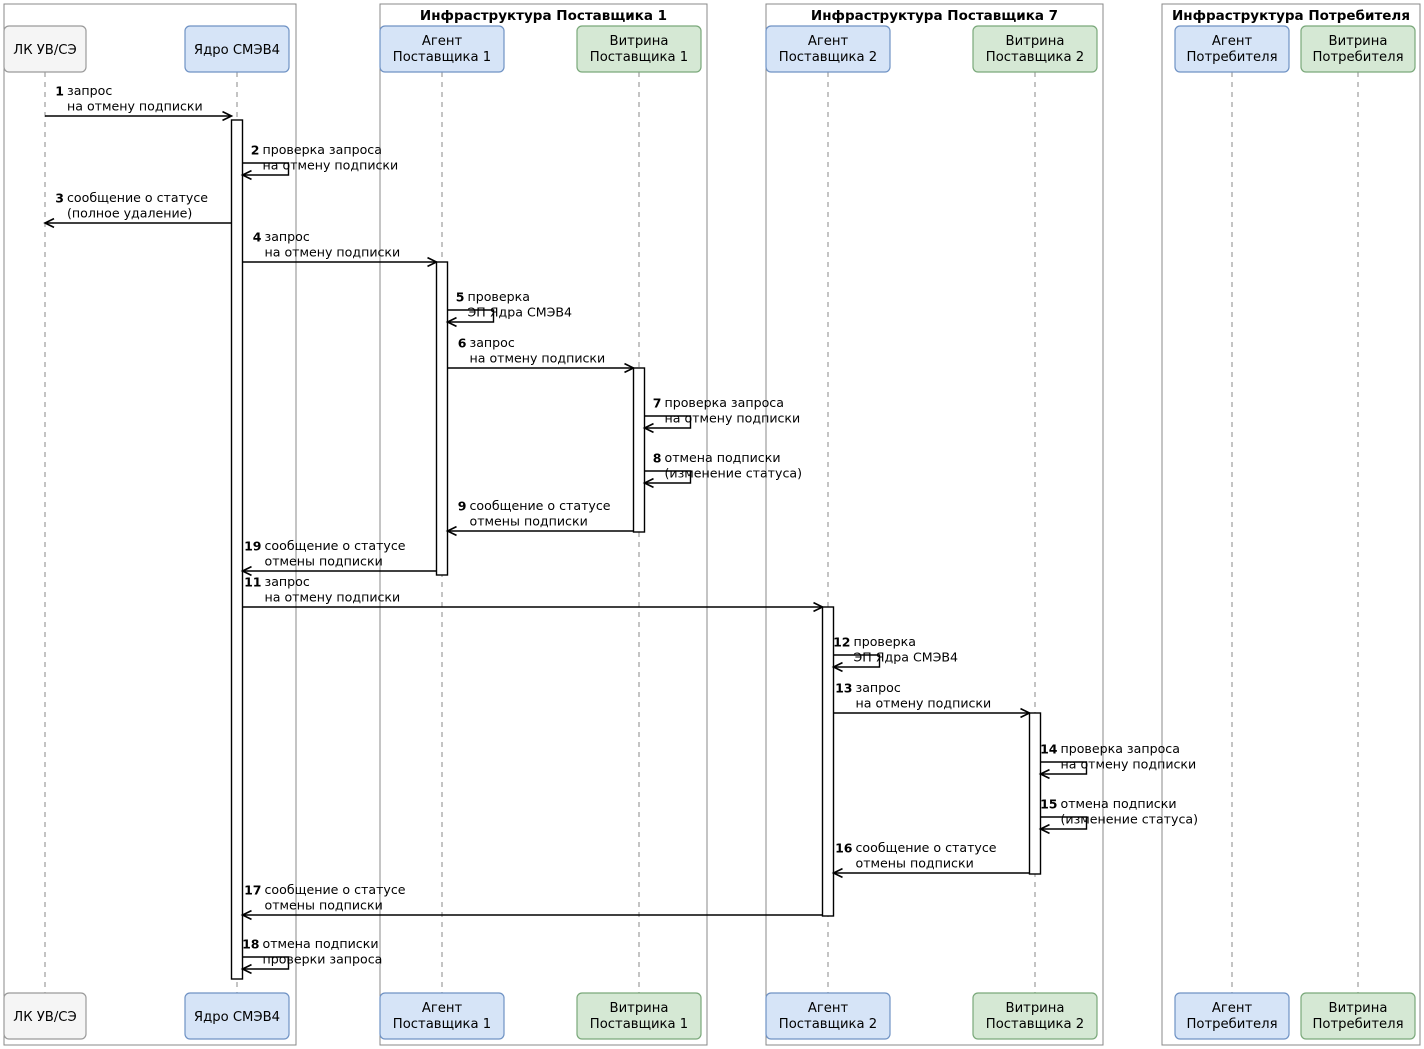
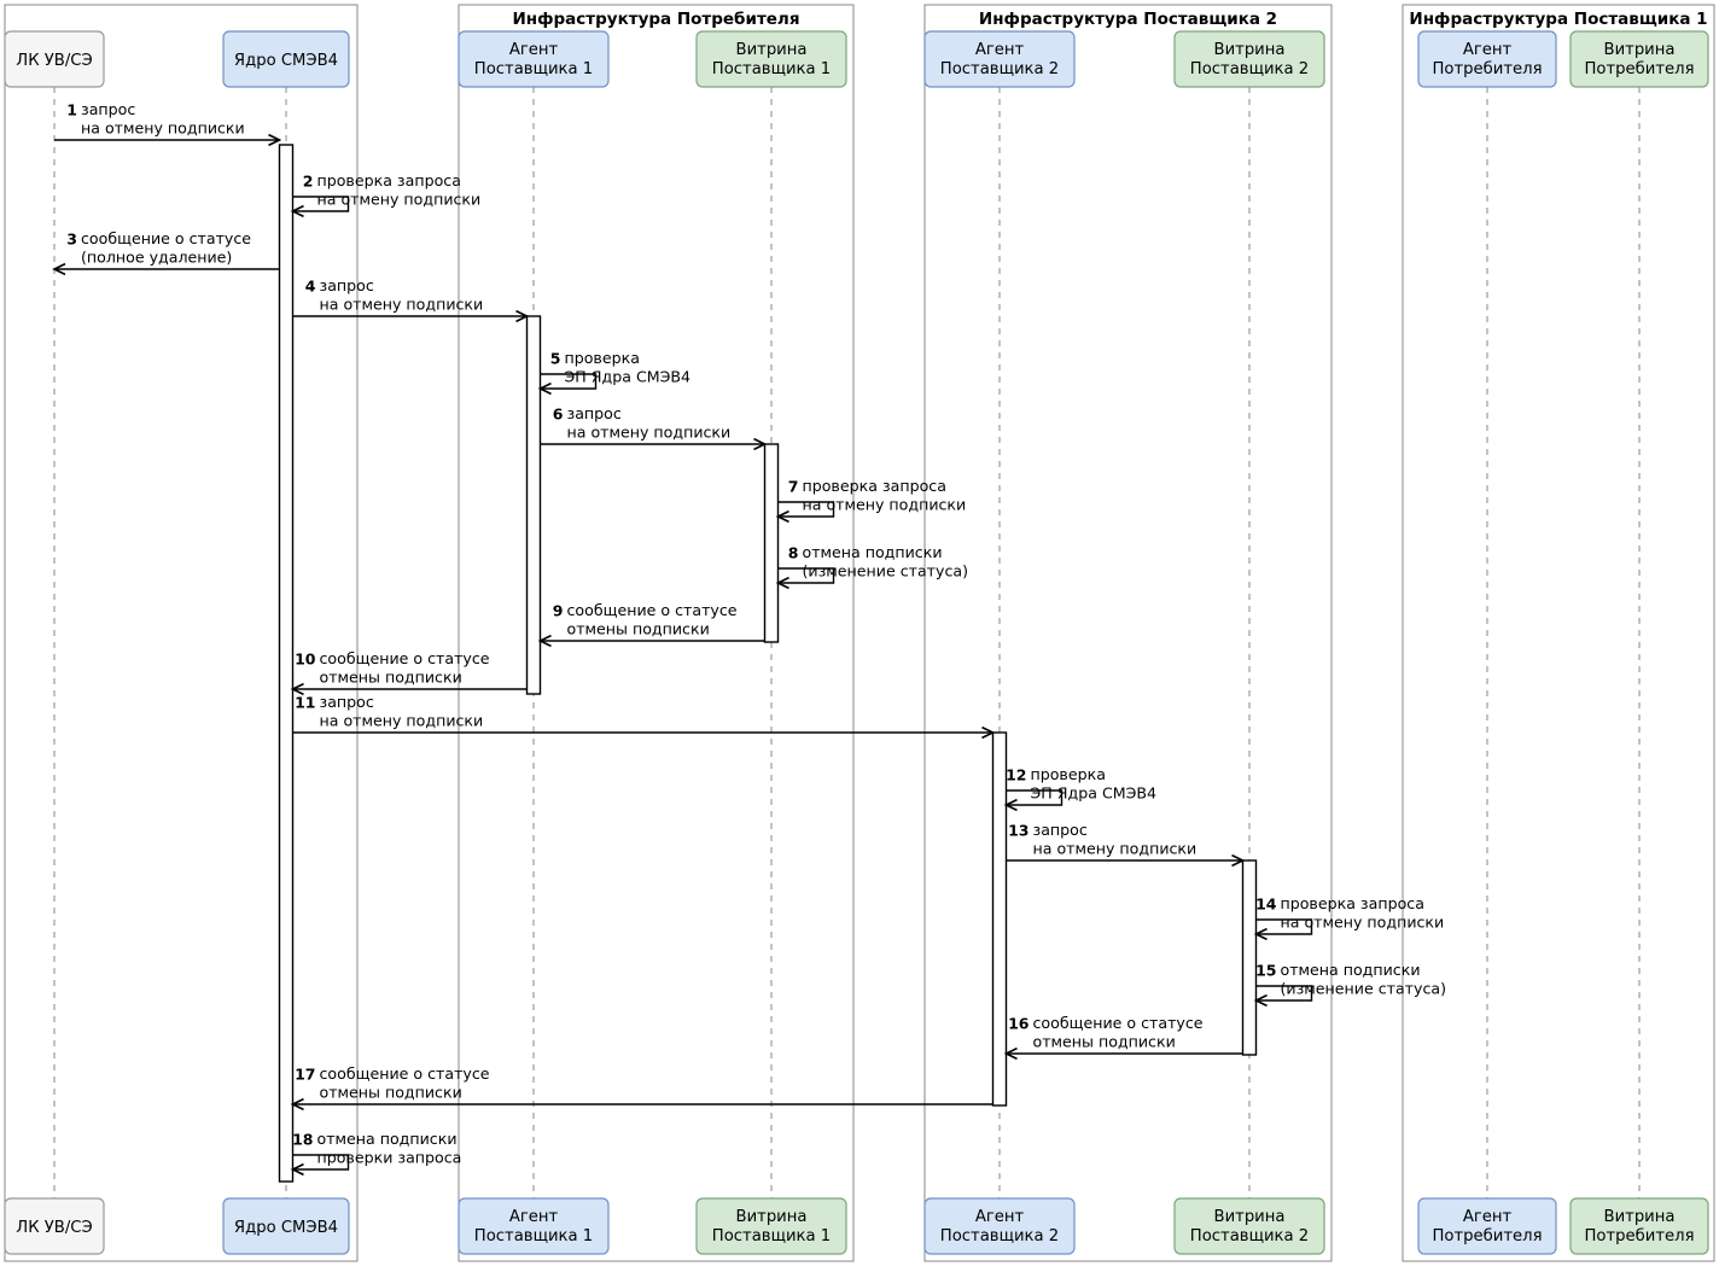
- Инфраструктура Поставщика 1
+ Инфраструктура Потребителя
- Инфраструктура Поставщика 7
+ Инфраструктура Поставщика 2
- Инфраструктура Потребителя
+ Инфраструктура Поставщика 1
  1
  запрос
  на отмену подписки
  2
  проверка запроса
  на отмену подписки
  3
  сообщение о статусе
  (полное удаление)
  4
  запрос
  на отмену подписки
  5
  проверка
  ЭП Ядра СМЭВ4
  6
  запрос
  на отмену подписки
  7
  проверка запроса
  на отмену подписки
  8
  отмена подписки
  (изменение статуса)
  9
  сообщение о статусе
  отмены подписки
- 19
+ 10
  сообщение о статусе
  отмены подписки
  11
  запрос
  на отмену подписки
  12
  проверка
  ЭП Ядра СМЭВ4
  13
  запрос
  на отмену подписки
  14
  проверка запроса
  на отмену подписки
  15
  отмена подписки
  (изменение статуса)
  16
  сообщение о статусе
  отмены подписки
  17
  сообщение о статусе
  отмены подписки
  18
  отмена подписки
  проверки запроса
  ЛК УВ/СЭ
  ЛК УВ/СЭ
  Ядро СМЭВ4
  Ядро СМЭВ4
  Агент
  Поставщика 1
  Агент
  Поставщика 1
  Витрина
  Поставщика 1
  Витрина
  Поставщика 1
  Агент
  Поставщика 2
  Агент
  Поставщика 2
  Витрина
  Поставщика 2
  Витрина
  Поставщика 2
  Агент
  Потребителя
  Агент
  Потребителя
  Витрина
  Потребителя
  Витрина
  Потребителя
